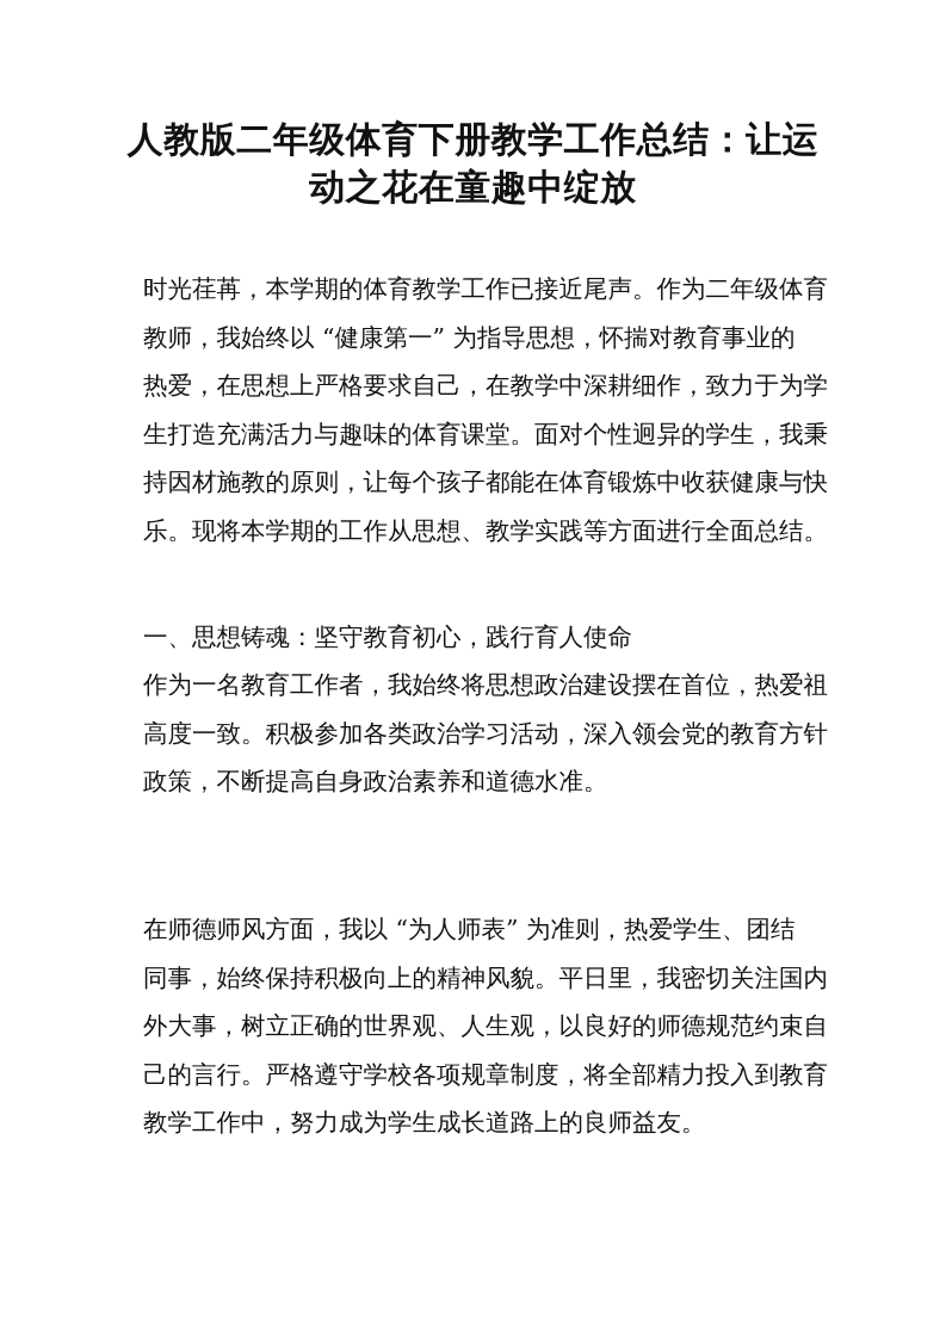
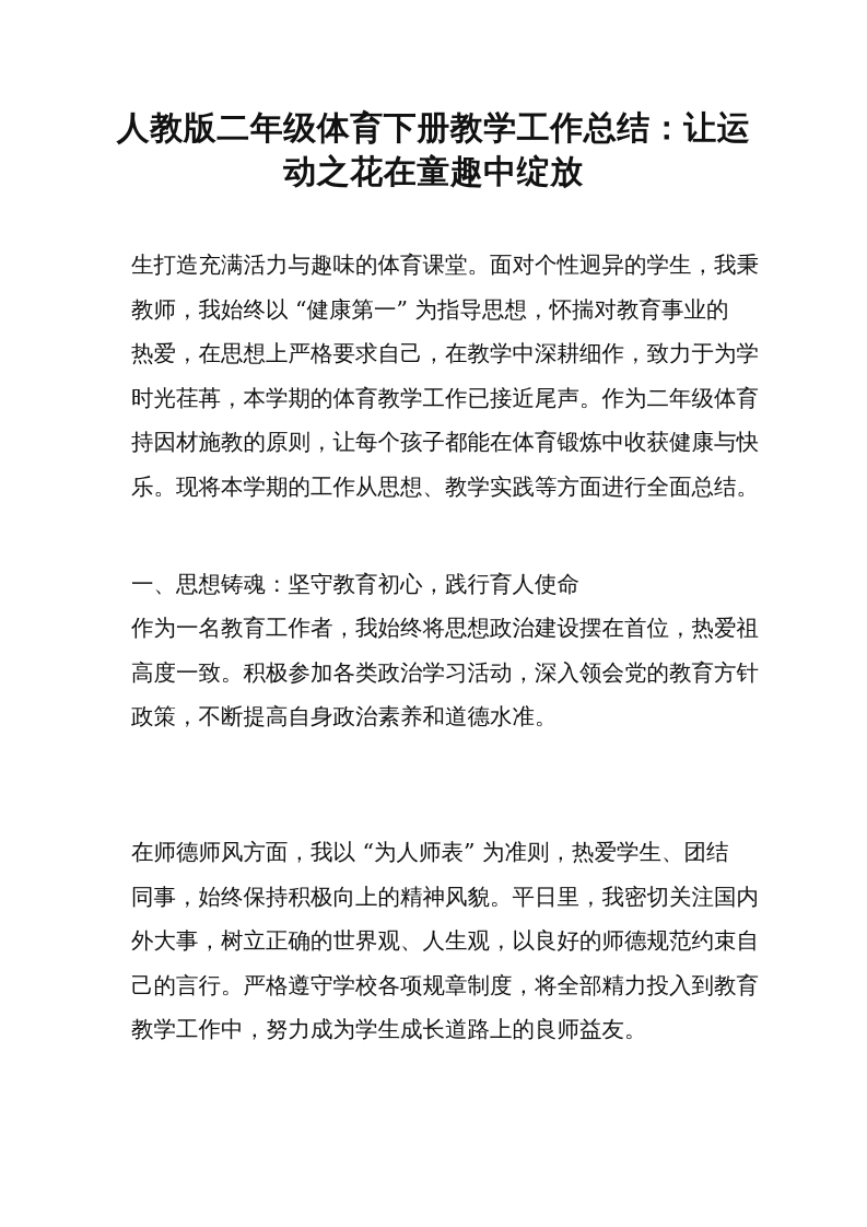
  人教版二年级体育下册教学工作总结：让运
  动之花在童趣中绽放
- 时光荏苒，本学期的体育教学工作已接近尾声。作为二年级体育
+ 生打造充满活力与趣味的体育课堂。面对个性迥异的学生，我秉
  教师，我始终以 “健康第一” 为指导思想，怀揣对教育事业的
  热爱，在思想上严格要求自己，在教学中深耕细作，致力于为学
- 生打造充满活力与趣味的体育课堂。面对个性迥异的学生，我秉
+ 时光荏苒，本学期的体育教学工作已接近尾声。作为二年级体育
  持因材施教的原则，让每个孩子都能在体育锻炼中收获健康与快
  乐。现将本学期的工作从思想、教学实践等方面进行全面总结。
  一、思想铸魂：坚守教育初心，践行育人使命
  作为一名教育工作者，我始终将思想政治建设摆在首位，热爱祖
  高度一致。积极参加各类政治学习活动，深入领会党的教育方针
  政策，不断提高自身政治素养和道德水准。
  在师德师风方面，我以 “为人师表” 为准则，热爱学生、团结
  同事，始终保持积极向上的精神风貌。平日里，我密切关注国内
  外大事，树立正确的世界观、人生观，以良好的师德规范约束自
  己的言行。严格遵守学校各项规章制度，将全部精力投入到教育
  教学工作中，努力成为学生成长道路上的良师益友。
